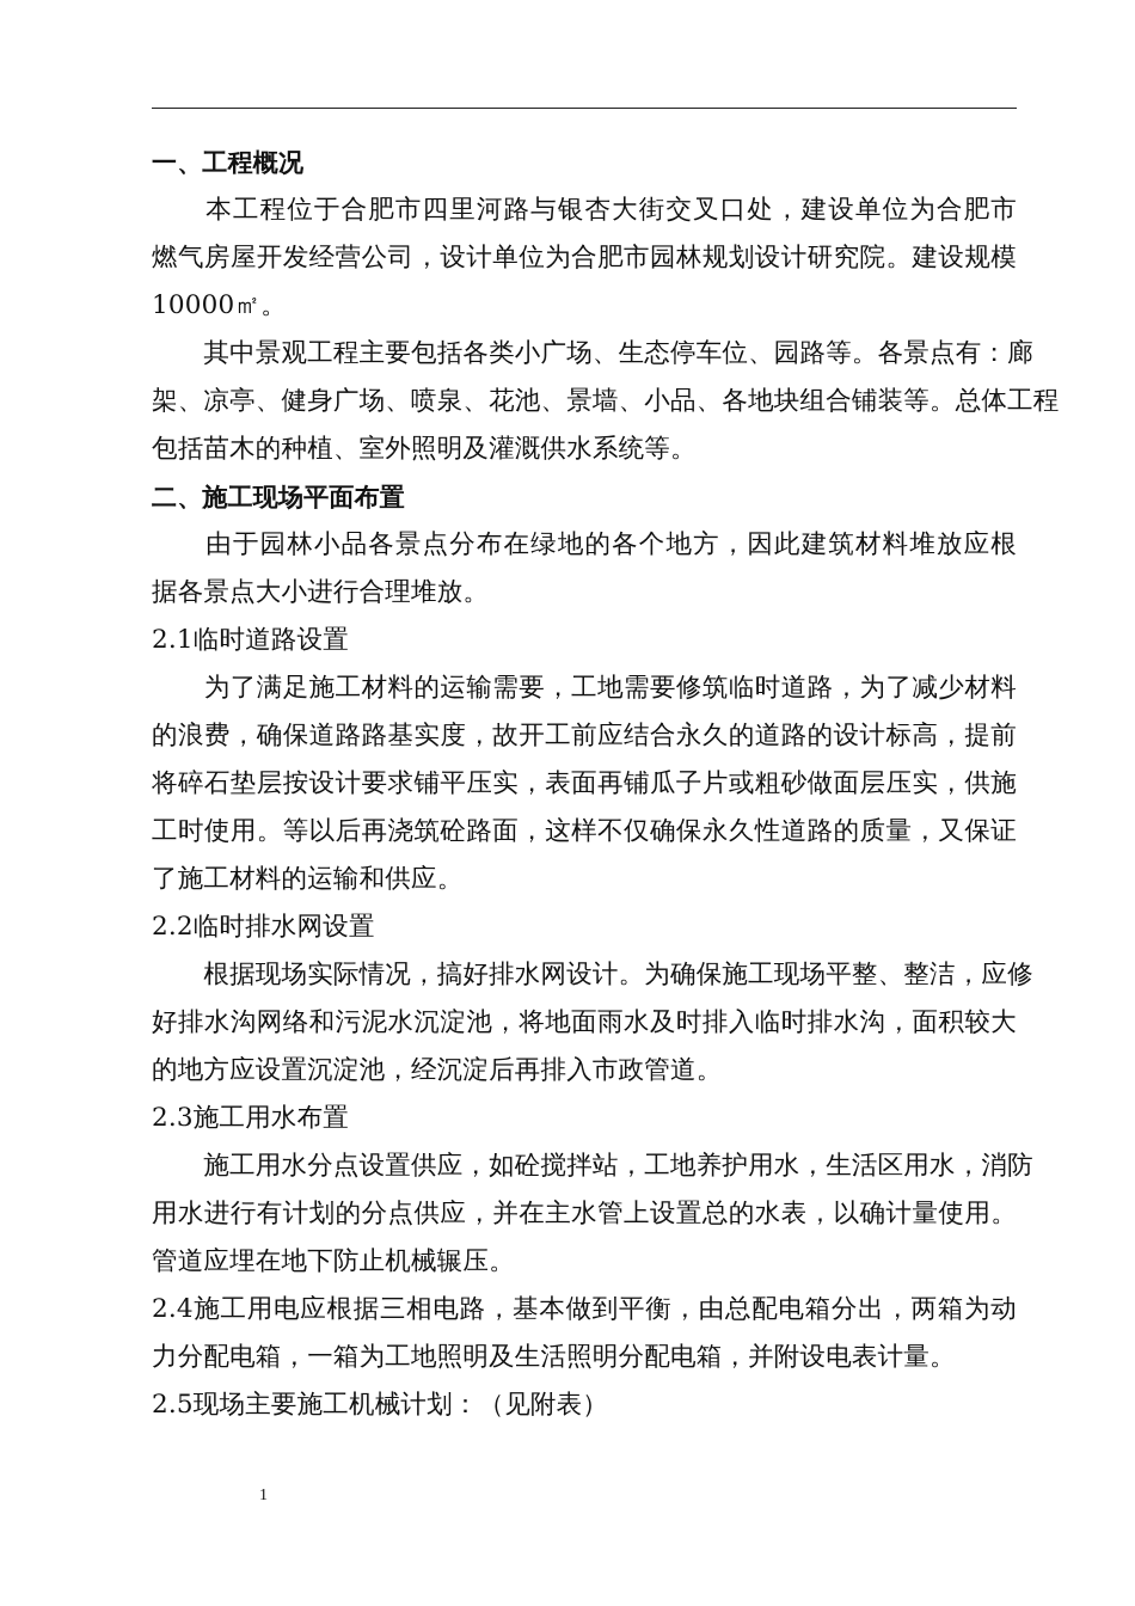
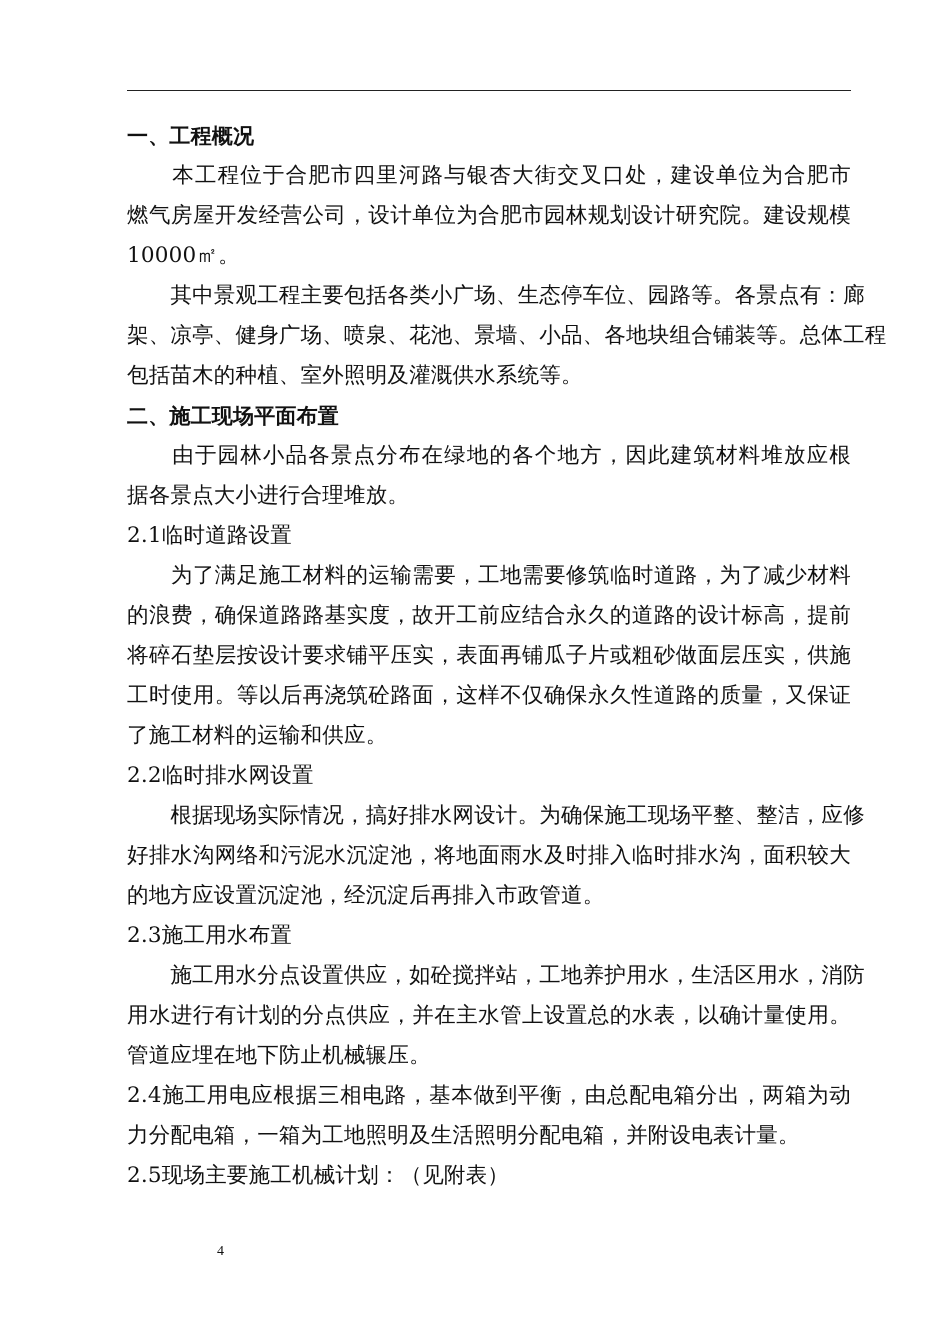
  一、工程概况
  本工程位于合肥市四里河路与银杏大街交叉口处，建设单位为合肥市
  燃气房屋开发经营公司，设计单位为合肥市园林规划设计研究院。建设规模
  10000㎡。
  其中景观工程主要包括各类小广场、生态停车位、园路等。各景点有：廊
  架、凉亭、健身广场、喷泉、花池、景墙、小品、各地块组合铺装等。总体工程
  包括苗木的种植、室外照明及灌溉供水系统等。
  二、施工现场平面布置
  由于园林小品各景点分布在绿地的各个地方，因此建筑材料堆放应根
  据各景点大小进行合理堆放。
  2.1临时道路设置
  为了满足施工材料的运输需要，工地需要修筑临时道路，为了减少材料
  的浪费，确保道路路基实度，故开工前应结合永久的道路的设计标高，提前
  将碎石垫层按设计要求铺平压实，表面再铺瓜子片或粗砂做面层压实，供施
  工时使用。等以后再浇筑砼路面，这样不仅确保永久性道路的质量，又保证
  了施工材料的运输和供应。
  2.2临时排水网设置
  根据现场实际情况，搞好排水网设计。为确保施工现场平整、整洁，应修
  好排水沟网络和污泥水沉淀池，将地面雨水及时排入临时排水沟，面积较大
  的地方应设置沉淀池，经沉淀后再排入市政管道。
  2.3施工用水布置
  施工用水分点设置供应，如砼搅拌站，工地养护用水，生活区用水，消防
  用水进行有计划的分点供应，并在主水管上设置总的水表，以确计量使用。
  管道应埋在地下防止机械辗压。
  2.4施工用电应根据三相电路，基本做到平衡，由总配电箱分出，两箱为动
  力分配电箱，一箱为工地照明及生活照明分配电箱，并附设电表计量。
  2.5现场主要施工机械计划：（见附表）
- 1
+ 4
